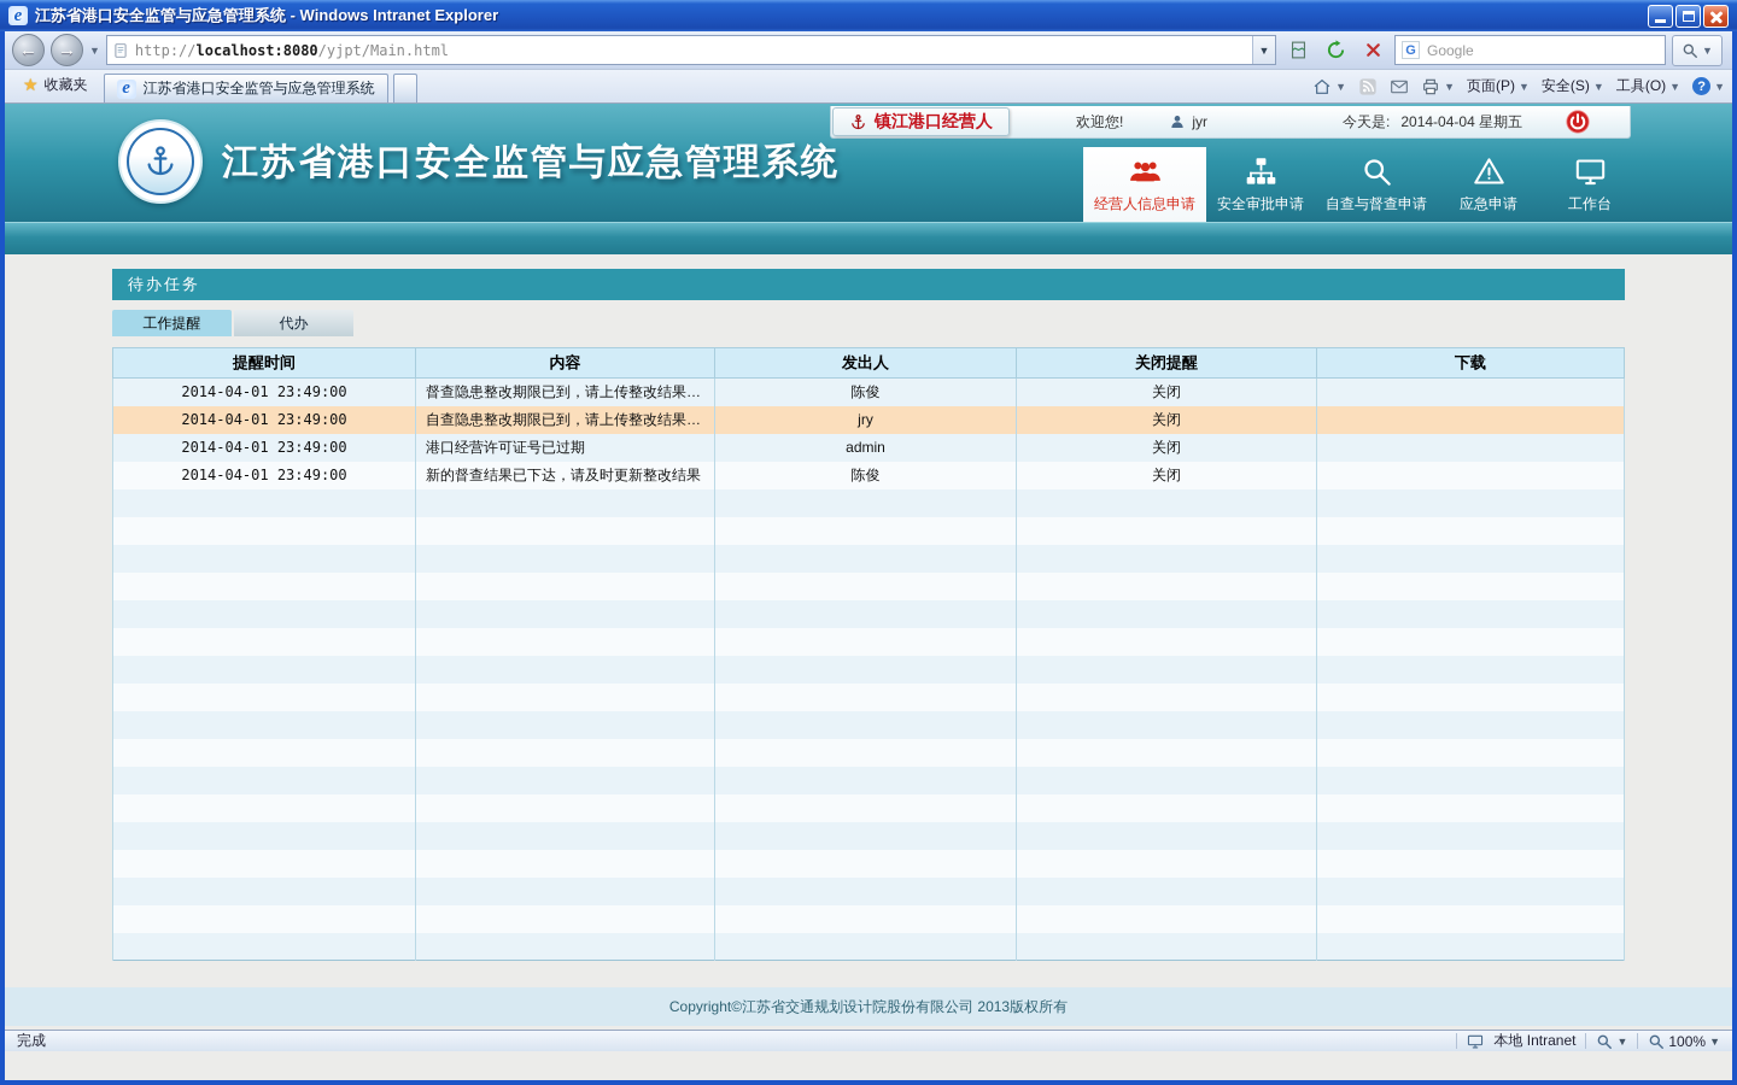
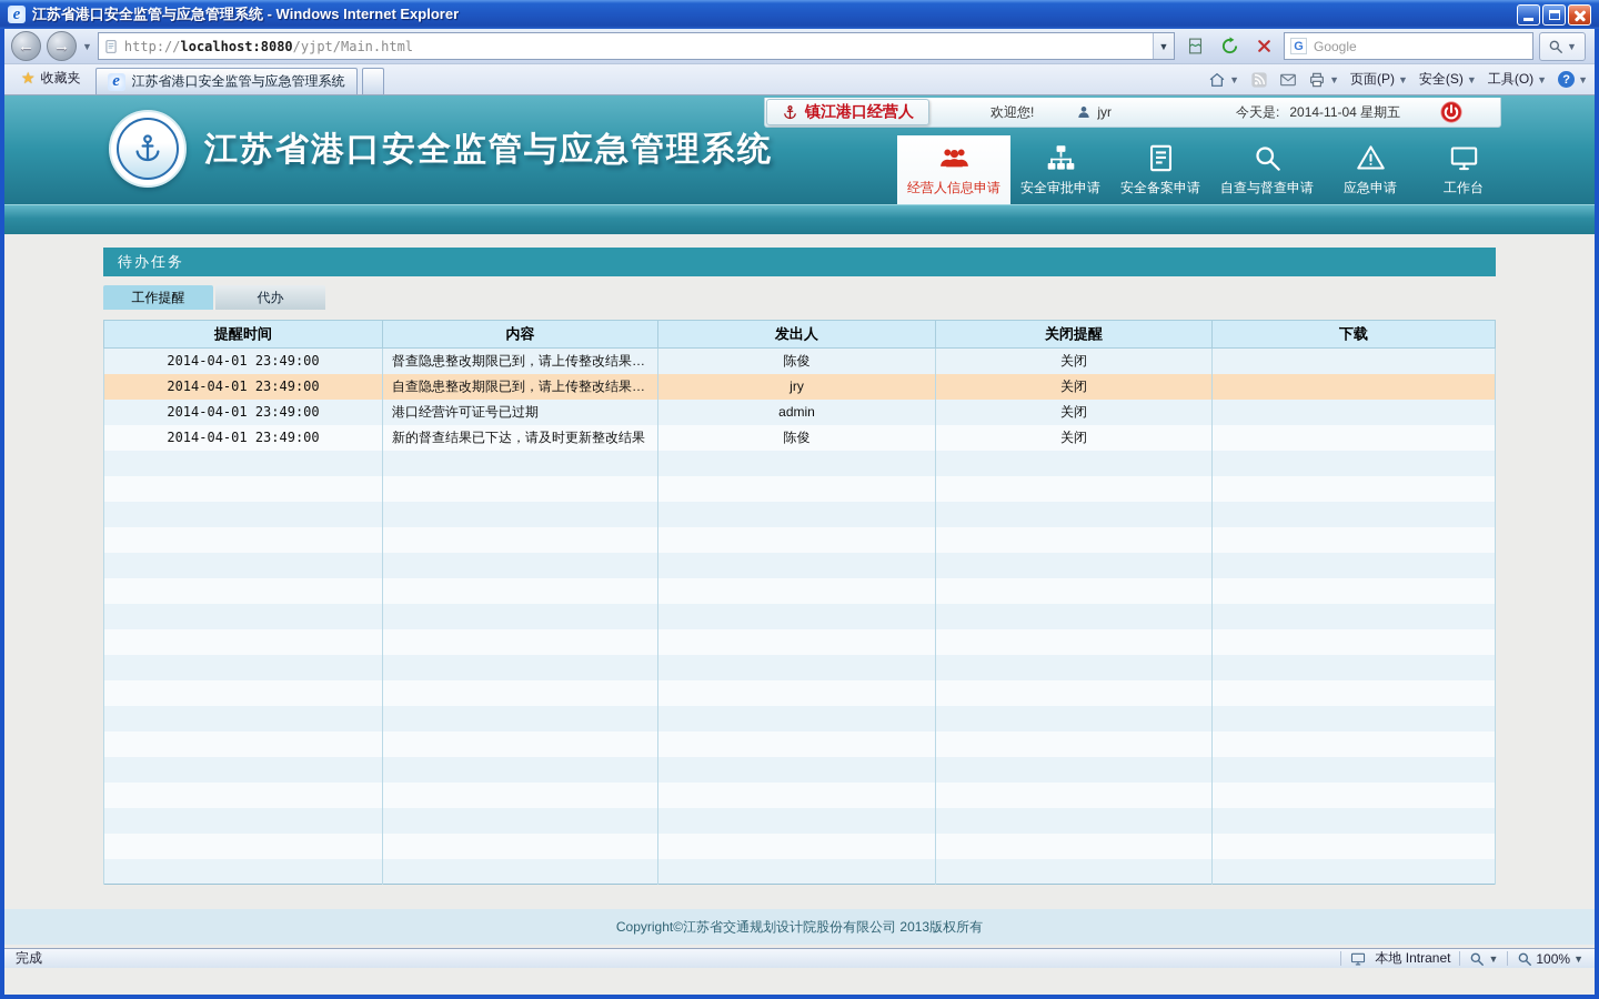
  e
- 江苏省港口安全监管与应急管理系统 - Windows Intranet Explorer
+ 江苏省港口安全监管与应急管理系统 - Windows Internet Explorer
  ←
  →
  ▼
  http://localhost:8080/yjpt/Main.html
  ▼
  G
  Google
  ▼
  ★
  收藏夹
  e
  江苏省港口安全监管与应急管理系统
  ▼
  ▼
  页面(P)
  ▼
  安全(S)
  ▼
  工具(O)
  ▼
  ?
  ▼
  江苏省港口安全监管与应急管理系统
  镇江港口经营人
  欢迎您!
  jyr
  今天是:
- 2014-04-04 星期五
+ 2014-11-04 星期五
  经营人信息申请
  安全审批申请
+ 安全备案申请
  自查与督查申请
  应急申请
  工作台
  待办任务
  工作提醒
  代办
  提醒时间	内容	发出人	关闭提醒	下载
  2014-04-01 23:49:00	督查隐患整改期限已到，请上传整改结果…	陈俊	关闭
  2014-04-01 23:49:00	自查隐患整改期限已到，请上传整改结果…	jry	关闭
  2014-04-01 23:49:00	港口经营许可证号已过期	admin	关闭
  2014-04-01 23:49:00	新的督查结果已下达，请及时更新整改结果	陈俊	关闭
  Copyright©江苏省交通规划设计院股份有限公司 2013版权所有
  完成
  本地 Intranet
  ▼
  100%
  ▼
